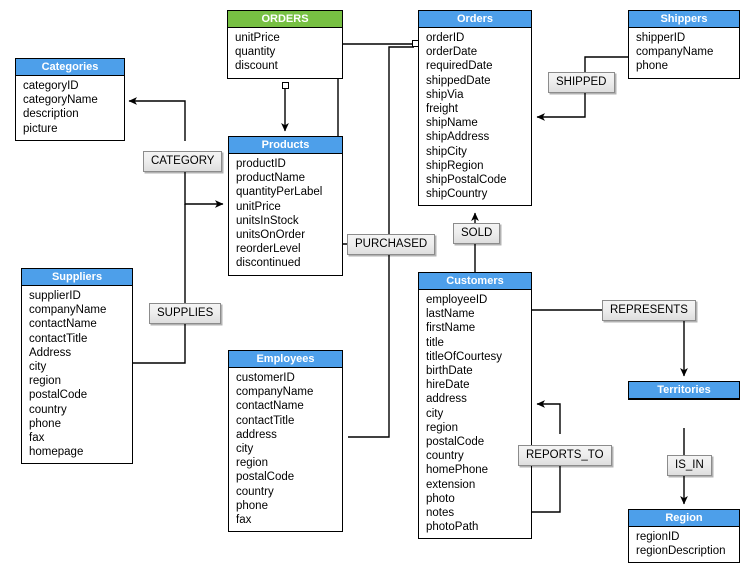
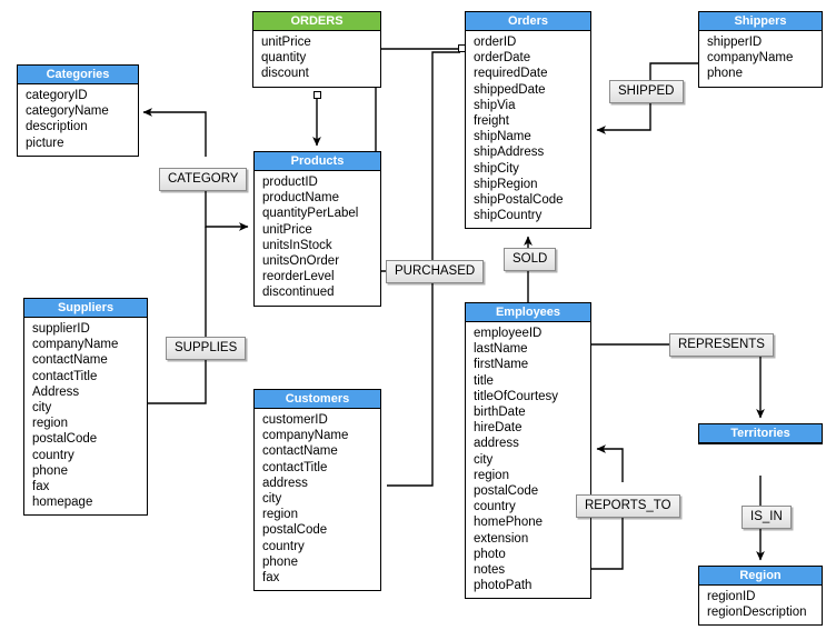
  ORDERS
  unitPrice
  quantity
  discount
  Orders
  orderID
  orderDate
  requiredDate
  shippedDate
  shipVia
  freight
  shipName
  shipAddress
  shipCity
  shipRegion
  shipPostalCode
  shipCountry
  Shippers
  shipperID
  companyName
  phone
  Categories
  categoryID
  categoryName
  description
  picture
  Products
  productID
  productName
  quantityPerLabel
  unitPrice
  unitsInStock
  unitsOnOrder
  reorderLevel
  discontinued
  Suppliers
  supplierID
  companyName
  contactName
  contactTitle
  Address
  city
  region
  postalCode
  country
  phone
  fax
  homepage
- Customers
+ Employees
  employeeID
  lastName
  firstName
  title
  titleOfCourtesy
  birthDate
  hireDate
  address
  city
  region
  postalCode
  country
  homePhone
  extension
  photo
  notes
  photoPath
- Employees
+ Customers
  customerID
  companyName
  contactName
  contactTitle
  address
  city
  region
  postalCode
  country
  phone
  fax
  Territories
  Region
  regionID
  regionDescription
  CATEGORY
  SHIPPED
  SOLD
  PURCHASED
  SUPPLIES
  REPRESENTS
  REPORTS_TO
  IS_IN
